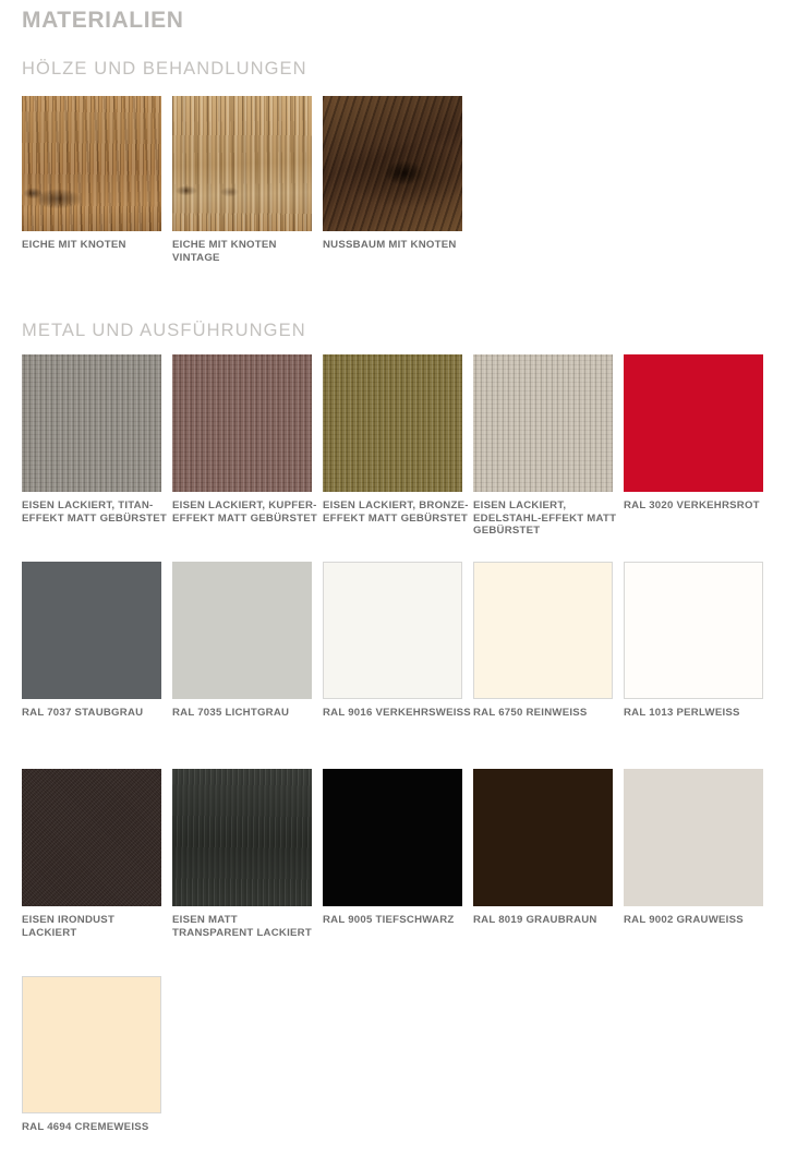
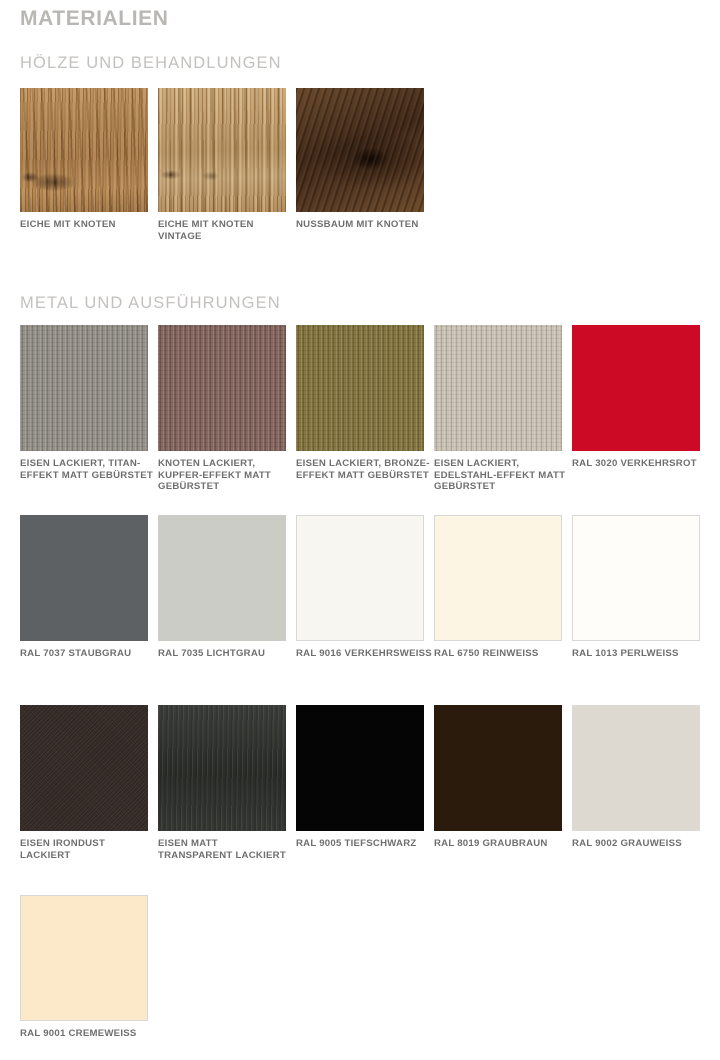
  MATERIALIEN
  HÖLZE UND BEHANDLUNGEN
  EICHE MIT KNOTEN
  EICHE MIT KNOTEN VINTAGE
  NUSSBAUM MIT KNOTEN
  METAL UND AUSFÜHRUNGEN
  EISEN LACKIERT, TITAN-EFFEKT MATT GEBÜRSTET
- EISEN LACKIERT, KUPFER-EFFEKT MATT GEBÜRSTET
+ KNOTEN LACKIERT, KUPFER-EFFEKT MATT GEBÜRSTET
  EISEN LACKIERT, BRONZE-EFFEKT MATT GEBÜRSTET
  EISEN LACKIERT, EDELSTAHL-EFFEKT MATT GEBÜRSTET
  RAL 3020 VERKEHRSROT
  RAL 7037 STAUBGRAU
  RAL 7035 LICHTGRAU
  RAL 9016 VERKEHRSWEISS
  RAL 6750 REINWEISS
  RAL 1013 PERLWEISS
  EISEN IRONDUST LACKIERT
  EISEN MATT TRANSPARENT LACKIERT
  RAL 9005 TIEFSCHWARZ
  RAL 8019 GRAUBRAUN
  RAL 9002 GRAUWEISS
- RAL 4694 CREMEWEISS
+ RAL 9001 CREMEWEISS
